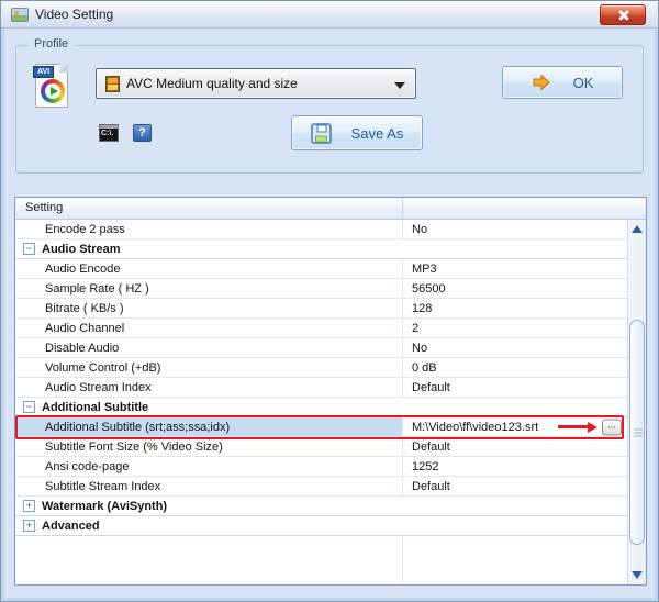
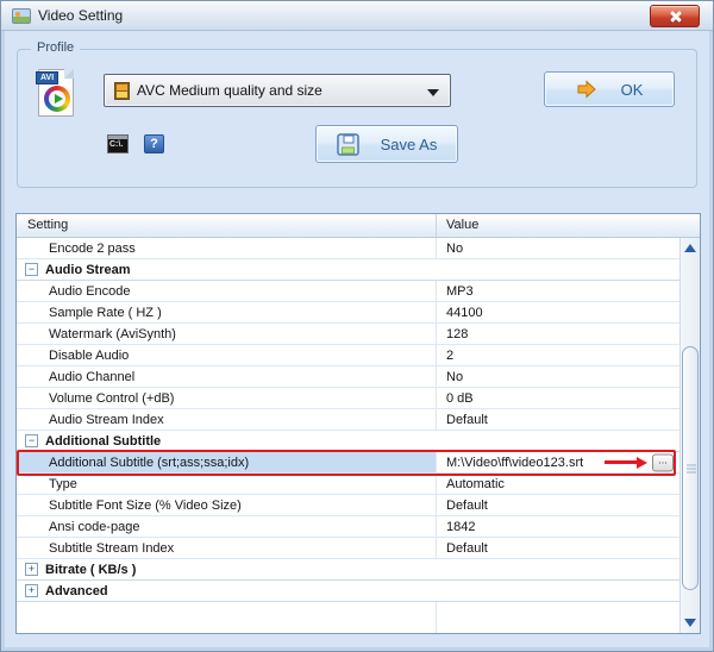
  Video Setting
  Profile
  AVC Medium quality and size
  OK
  ?
  Save As
  Setting
+ Value
  Encode 2 pass
  No
  −
  Audio Stream
  Audio Encode
  MP3
  Sample Rate ( HZ )
- 56500
+ 44100
- Bitrate ( KB/s )
+ Watermark (AviSynth)
  128
- Audio Channel
+ Disable Audio
  2
- Disable Audio
+ Audio Channel
  No
  Volume Control (+dB)
  0 dB
  Audio Stream Index
  Default
  −
  Additional Subtitle
  Additional Subtitle (srt;ass;ssa;idx)
  M:\Video\ff\video123.srt
  ...
+ Type
+ Automatic
  Subtitle Font Size (% Video Size)
  Default
  Ansi code-page
- 1252
+ 1842
  Subtitle Stream Index
  Default
  +
- Watermark (AviSynth)
+ Bitrate ( KB/s )
  +
  Advanced
